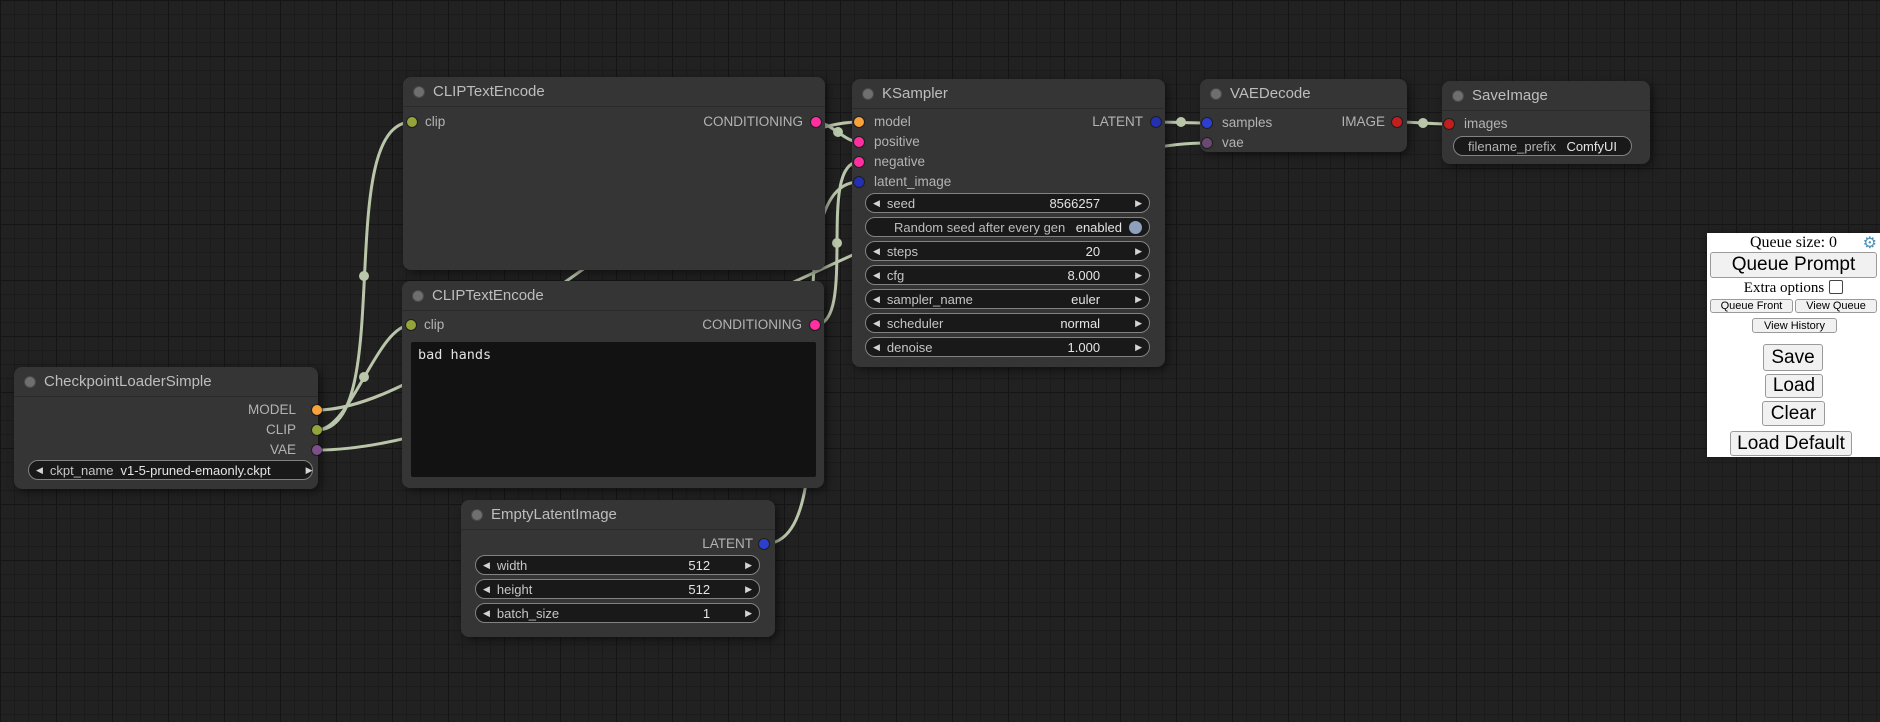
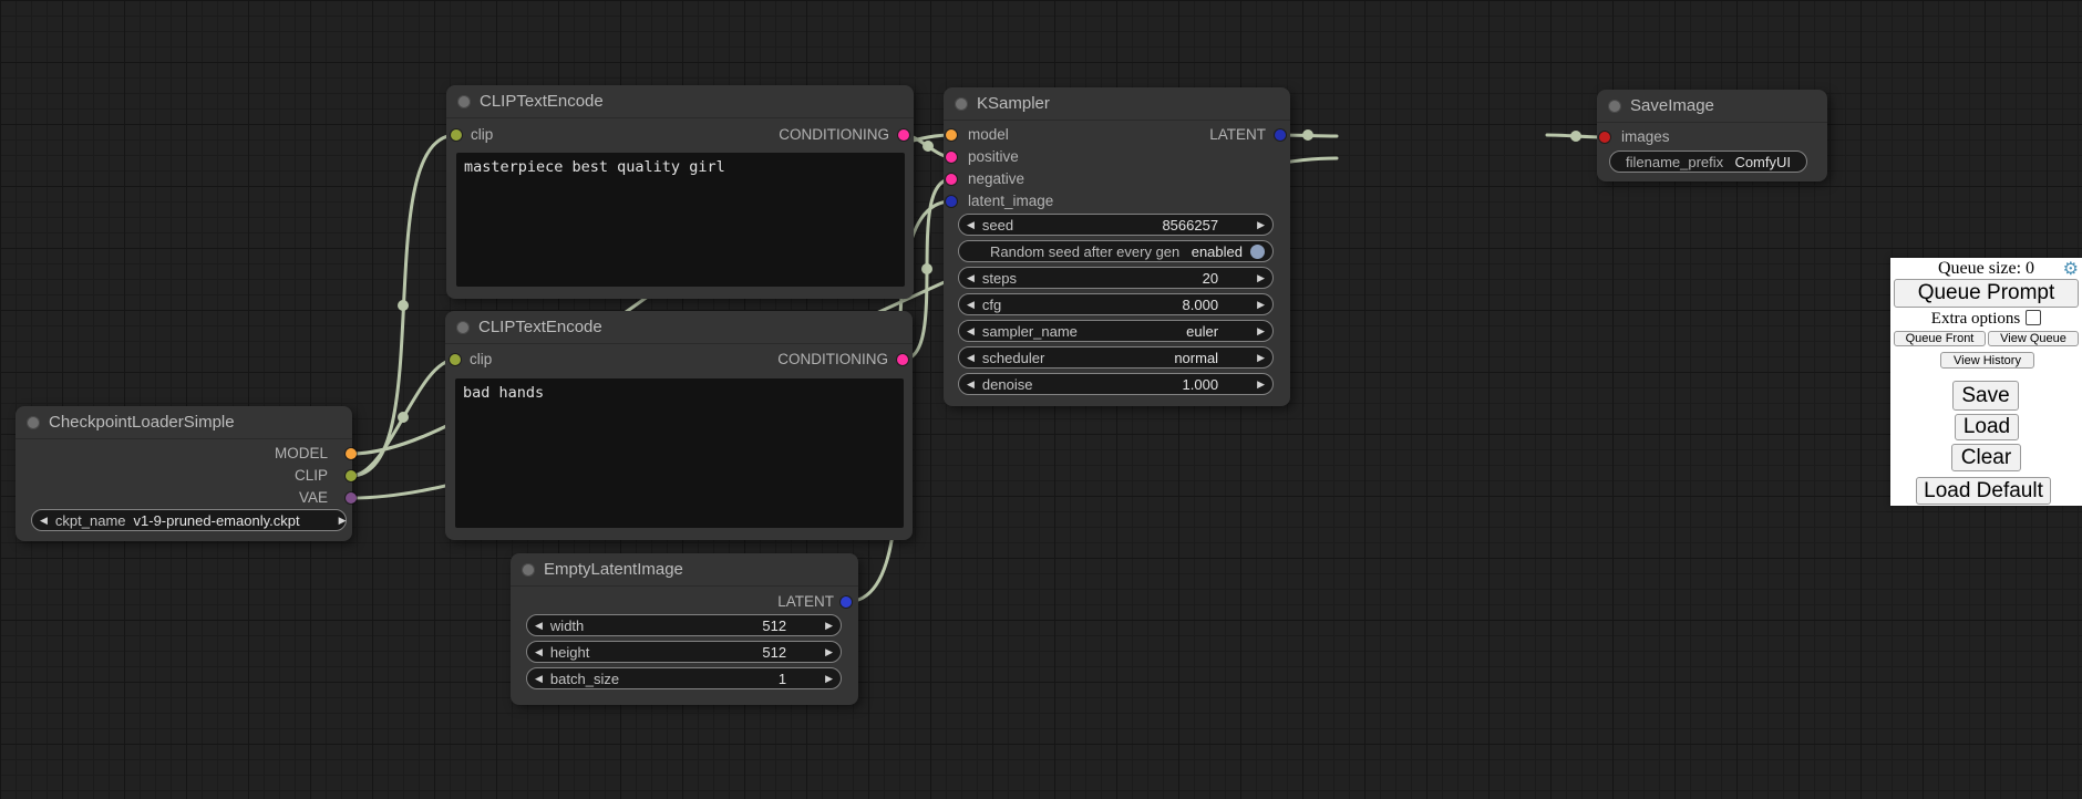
  CheckpointLoaderSimple
  MODEL
  CLIP
  VAE
  ◀
  ckpt_name
- v1-5-pruned-emaonly.ckpt
+ v1-9-pruned-emaonly.ckpt
  ▶
  CLIPTextEncode
  clip
  CONDITIONING
+ masterpiece best quality girl
  CLIPTextEncode
  clip
  CONDITIONING
  bad hands
  EmptyLatentImage
  LATENT
  ◀
  width
  512
  ▶
  ◀
  height
  512
  ▶
  ◀
  batch_size
  1
  ▶
  KSampler
  model
  positive
  negative
  latent_image
  LATENT
  ◀
  seed
  8566257
  ▶
  Random seed after every gen
  enabled
  ◀
  steps
  20
  ▶
  ◀
  cfg
  8.000
  ▶
  ◀
  sampler_name
  euler
  ▶
  ◀
  scheduler
  normal
  ▶
  ◀
  denoise
  1.000
  ▶
- VAEDecode
- samples
- vae
- IMAGE
  SaveImage
  images
  filename_prefix
  ComfyUI
  Queue size: 0
  ⚙
  Queue Prompt
  Extra options
  Queue Front
  View Queue
  View History
  Save
  Load
  Clear
  Load Default
